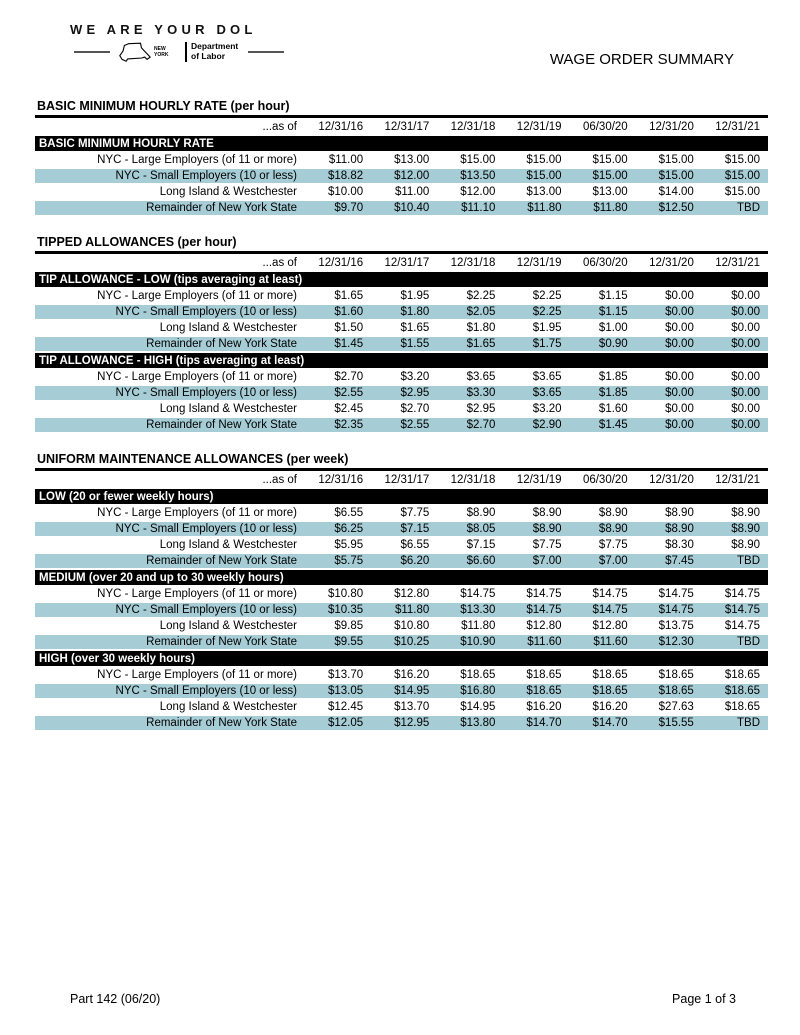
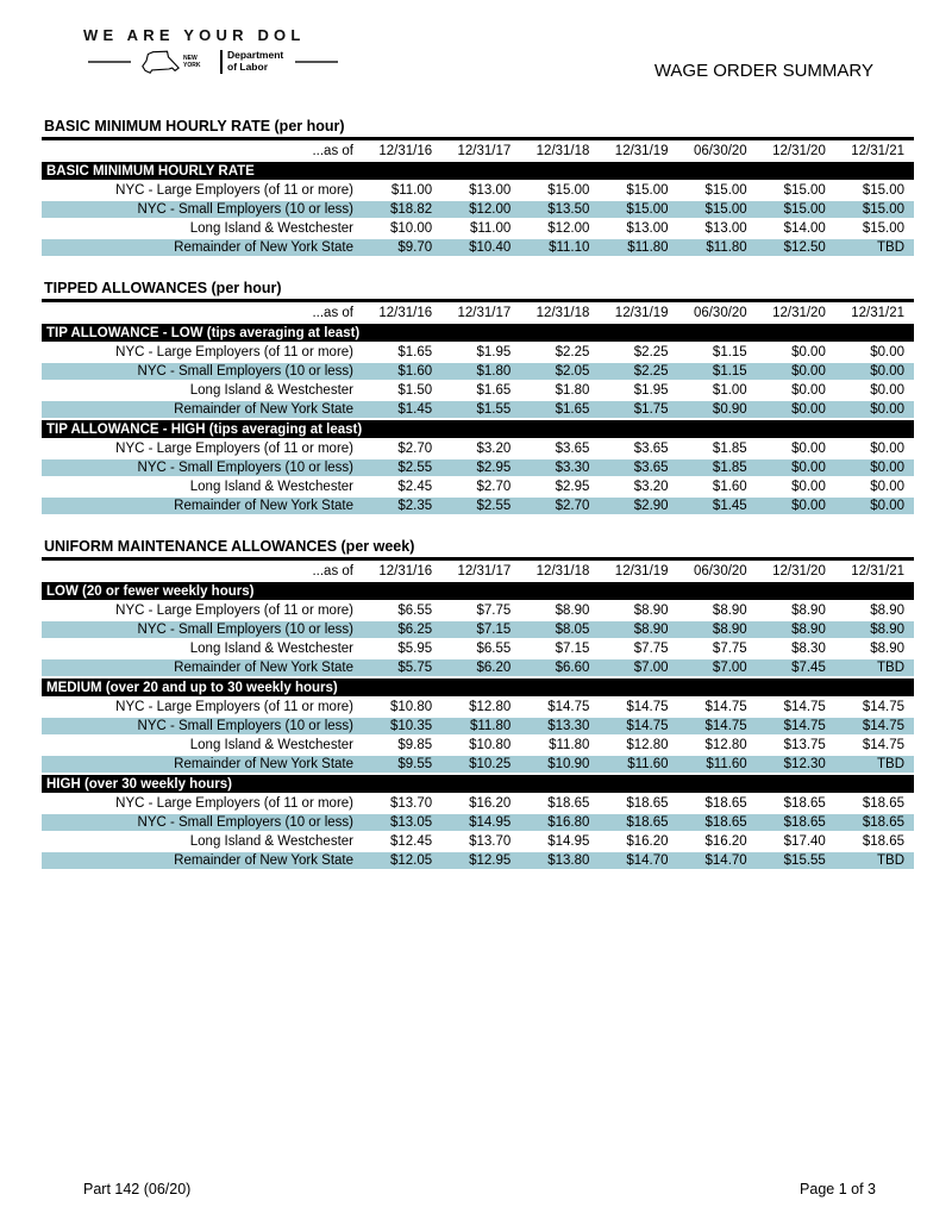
  WE ARE YOUR DOL
  Department
  of Labor
  WAGE ORDER SUMMARY
  BASIC MINIMUM HOURLY RATE (per hour)
  ...as of	12/31/16	12/31/17	12/31/18	12/31/19	06/30/20	12/31/20	12/31/21
  BASIC MINIMUM HOURLY RATE
  NYC - Large Employers (of 11 or more)	$11.00	$13.00	$15.00	$15.00	$15.00	$15.00	$15.00
  NYC - Small Employers (10 or less)	$18.82	$12.00	$13.50	$15.00	$15.00	$15.00	$15.00
  Long Island & Westchester	$10.00	$11.00	$12.00	$13.00	$13.00	$14.00	$15.00
  Remainder of New York State	$9.70	$10.40	$11.10	$11.80	$11.80	$12.50	TBD
  TIPPED ALLOWANCES (per hour)
  ...as of	12/31/16	12/31/17	12/31/18	12/31/19	06/30/20	12/31/20	12/31/21
  TIP ALLOWANCE - LOW (tips averaging at least)
  NYC - Large Employers (of 11 or more)	$1.65	$1.95	$2.25	$2.25	$1.15	$0.00	$0.00
  NYC - Small Employers (10 or less)	$1.60	$1.80	$2.05	$2.25	$1.15	$0.00	$0.00
  Long Island & Westchester	$1.50	$1.65	$1.80	$1.95	$1.00	$0.00	$0.00
  Remainder of New York State	$1.45	$1.55	$1.65	$1.75	$0.90	$0.00	$0.00
  TIP ALLOWANCE - HIGH (tips averaging at least)
  NYC - Large Employers (of 11 or more)	$2.70	$3.20	$3.65	$3.65	$1.85	$0.00	$0.00
  NYC - Small Employers (10 or less)	$2.55	$2.95	$3.30	$3.65	$1.85	$0.00	$0.00
  Long Island & Westchester	$2.45	$2.70	$2.95	$3.20	$1.60	$0.00	$0.00
  Remainder of New York State	$2.35	$2.55	$2.70	$2.90	$1.45	$0.00	$0.00
  UNIFORM MAINTENANCE ALLOWANCES (per week)
  ...as of	12/31/16	12/31/17	12/31/18	12/31/19	06/30/20	12/31/20	12/31/21
  LOW (20 or fewer weekly hours)
  NYC - Large Employers (of 11 or more)	$6.55	$7.75	$8.90	$8.90	$8.90	$8.90	$8.90
  NYC - Small Employers (10 or less)	$6.25	$7.15	$8.05	$8.90	$8.90	$8.90	$8.90
  Long Island & Westchester	$5.95	$6.55	$7.15	$7.75	$7.75	$8.30	$8.90
  Remainder of New York State	$5.75	$6.20	$6.60	$7.00	$7.00	$7.45	TBD
  MEDIUM (over 20 and up to 30 weekly hours)
  NYC - Large Employers (of 11 or more)	$10.80	$12.80	$14.75	$14.75	$14.75	$14.75	$14.75
  NYC - Small Employers (10 or less)	$10.35	$11.80	$13.30	$14.75	$14.75	$14.75	$14.75
  Long Island & Westchester	$9.85	$10.80	$11.80	$12.80	$12.80	$13.75	$14.75
  Remainder of New York State	$9.55	$10.25	$10.90	$11.60	$11.60	$12.30	TBD
  HIGH (over 30 weekly hours)
  NYC - Large Employers (of 11 or more)	$13.70	$16.20	$18.65	$18.65	$18.65	$18.65	$18.65
  NYC - Small Employers (10 or less)	$13.05	$14.95	$16.80	$18.65	$18.65	$18.65	$18.65
- Long Island & Westchester	$12.45	$13.70	$14.95	$16.20	$16.20	$27.63	$18.65
+ Long Island & Westchester	$12.45	$13.70	$14.95	$16.20	$16.20	$17.40	$18.65
  Remainder of New York State	$12.05	$12.95	$13.80	$14.70	$14.70	$15.55	TBD
  Part 142 (06/20)
  Page 1 of 3
